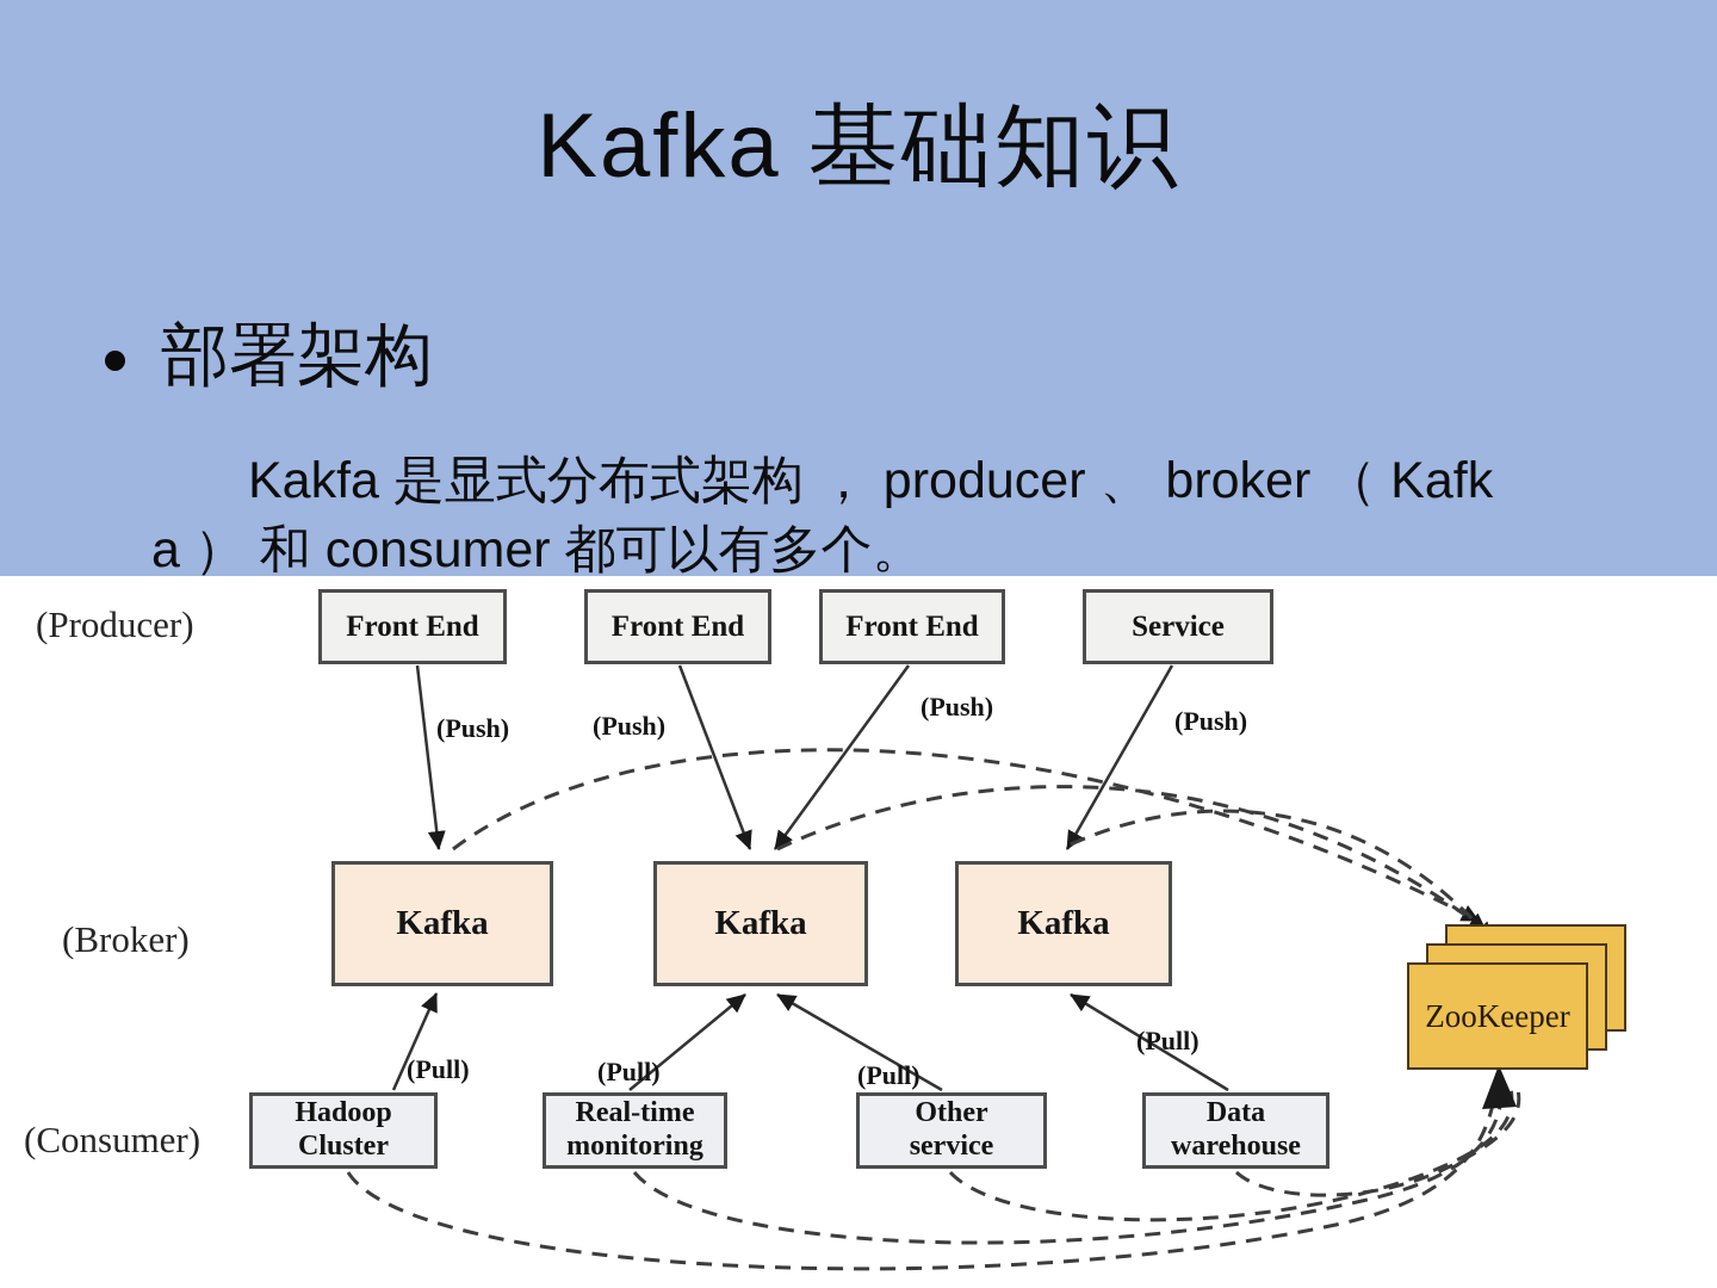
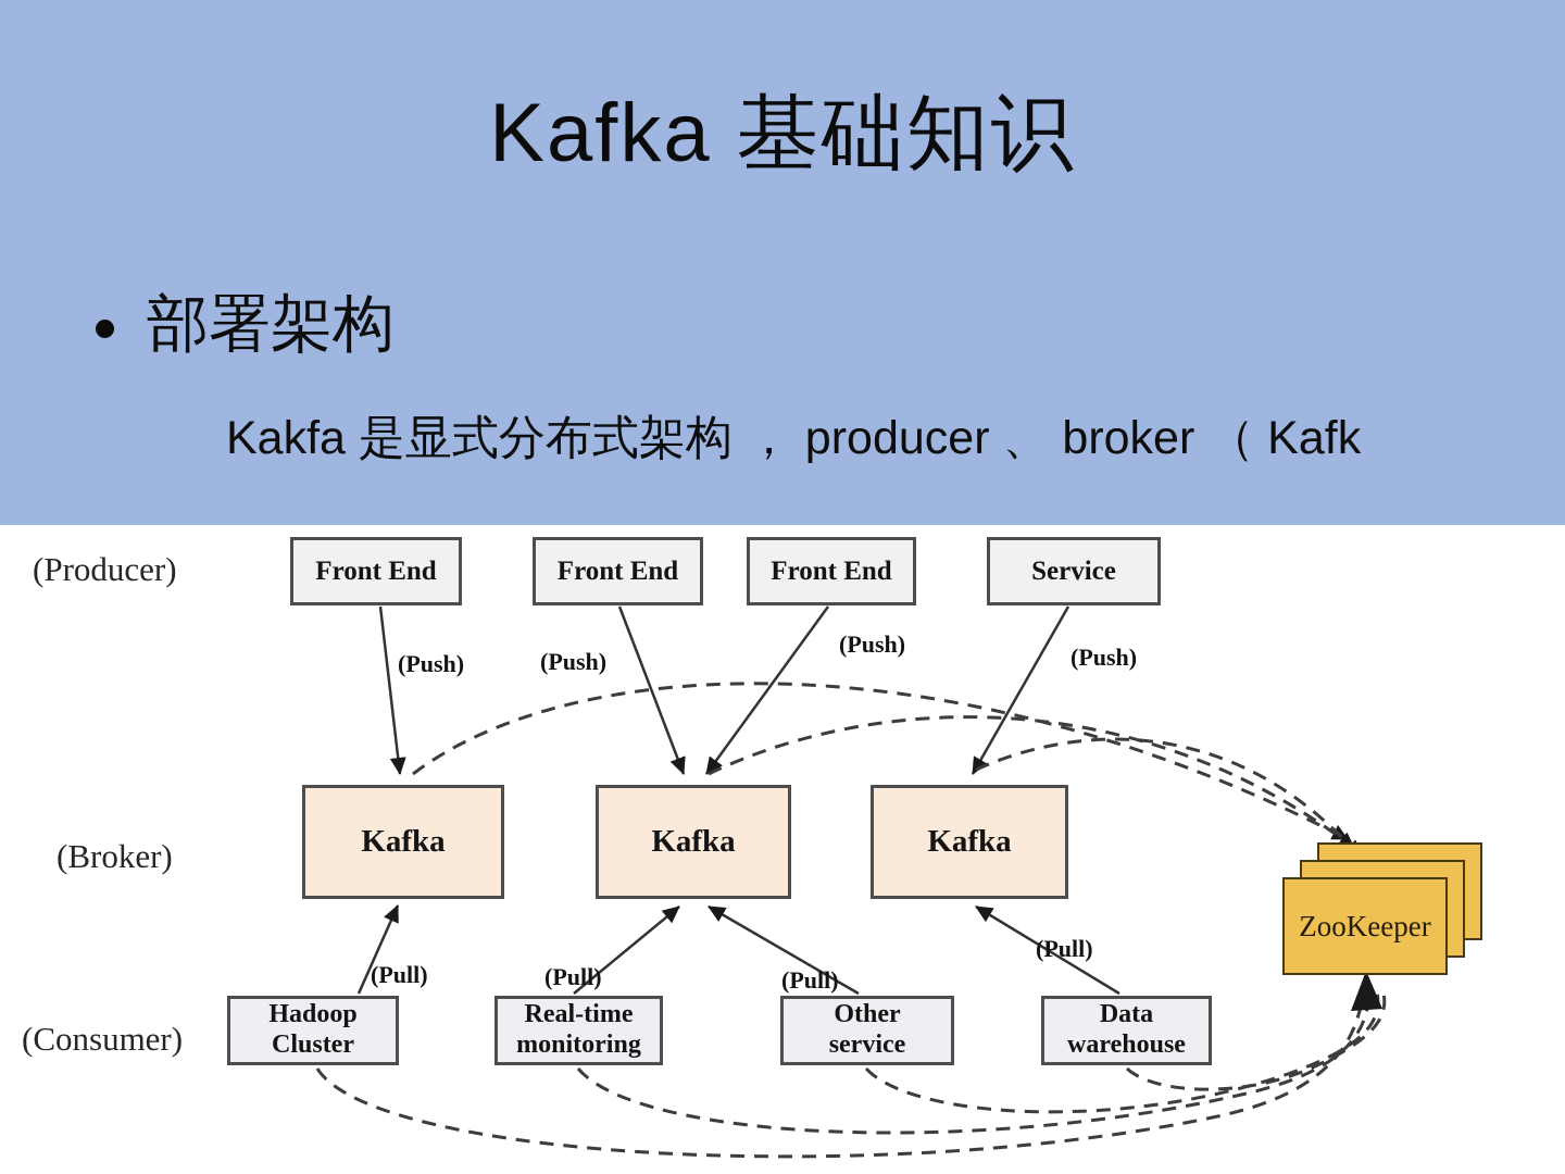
  Kafka 基础知识
  部署架构
  Kakfa 是显式分布式架构 ， producer 、 broker （ Kafk
- a ） 和 consumer 都可以有多个。
  (Producer)
  (Broker)
  (Consumer)
  Front End
  Front End
  Front End
  Service
  Kafka
  Kafka
  Kafka
  Hadoop
  Cluster
  Real-time
  monitoring
  Other
  service
  Data
  warehouse
  ZooKeeper
  (Push)
  (Push)
  (Push)
  (Push)
  (Pull)
  (Pull)
  (Pull)
  (Pull)
